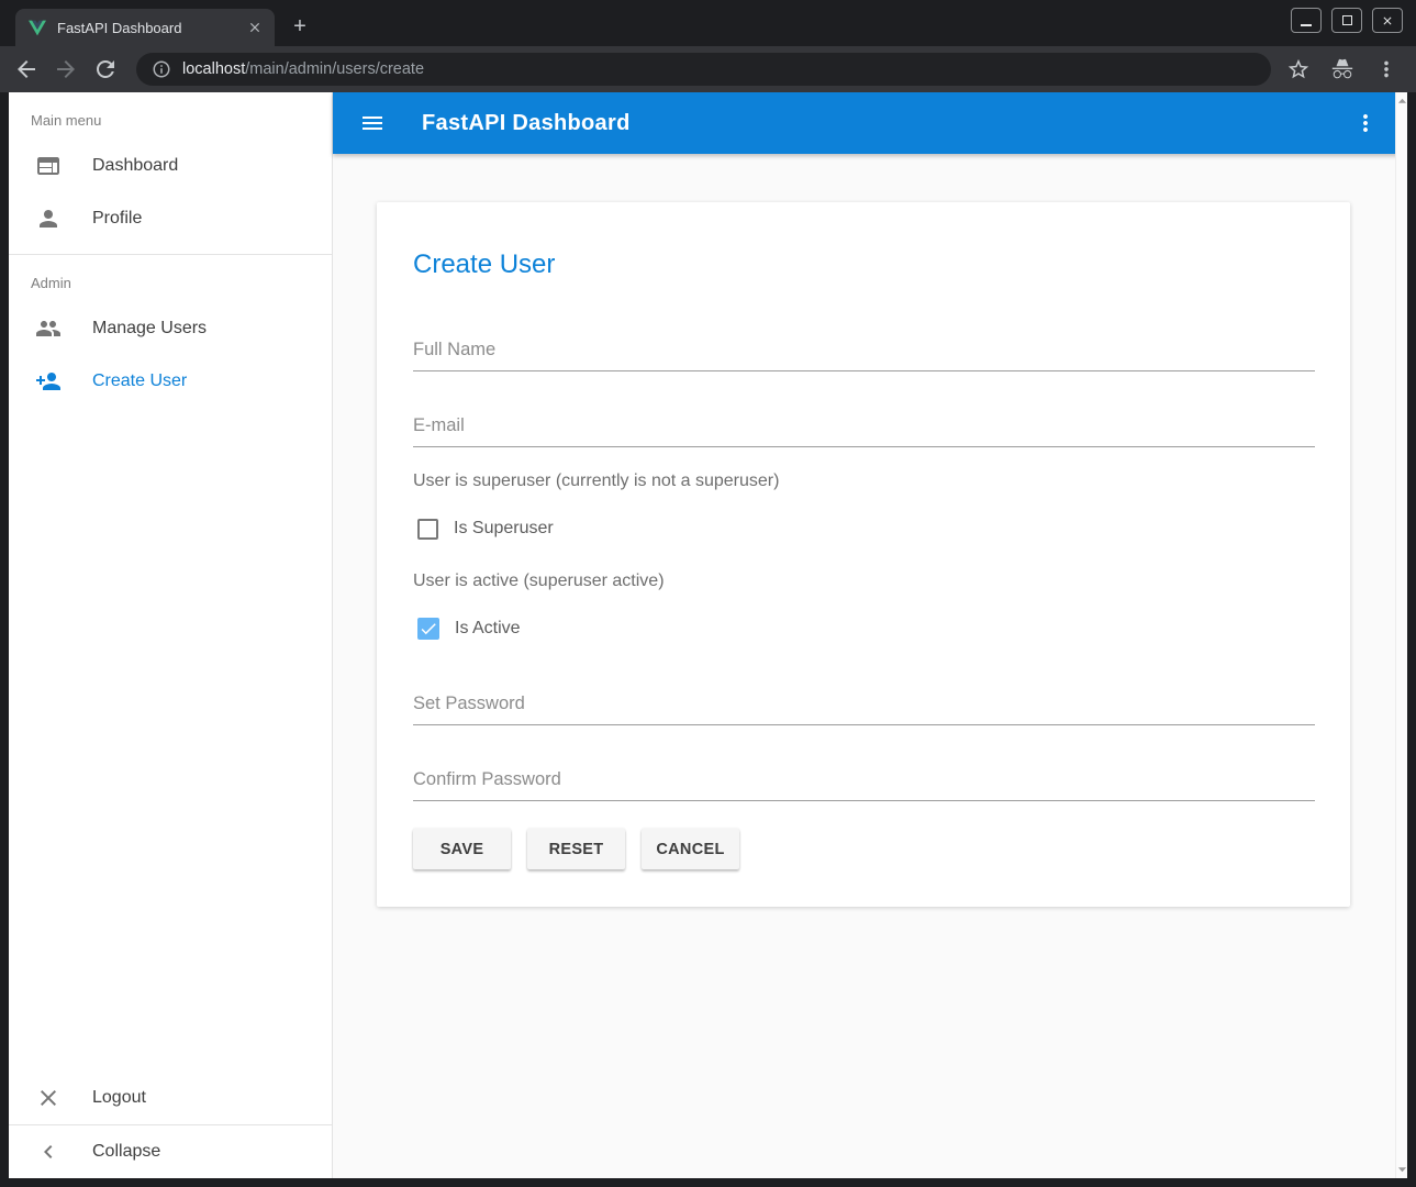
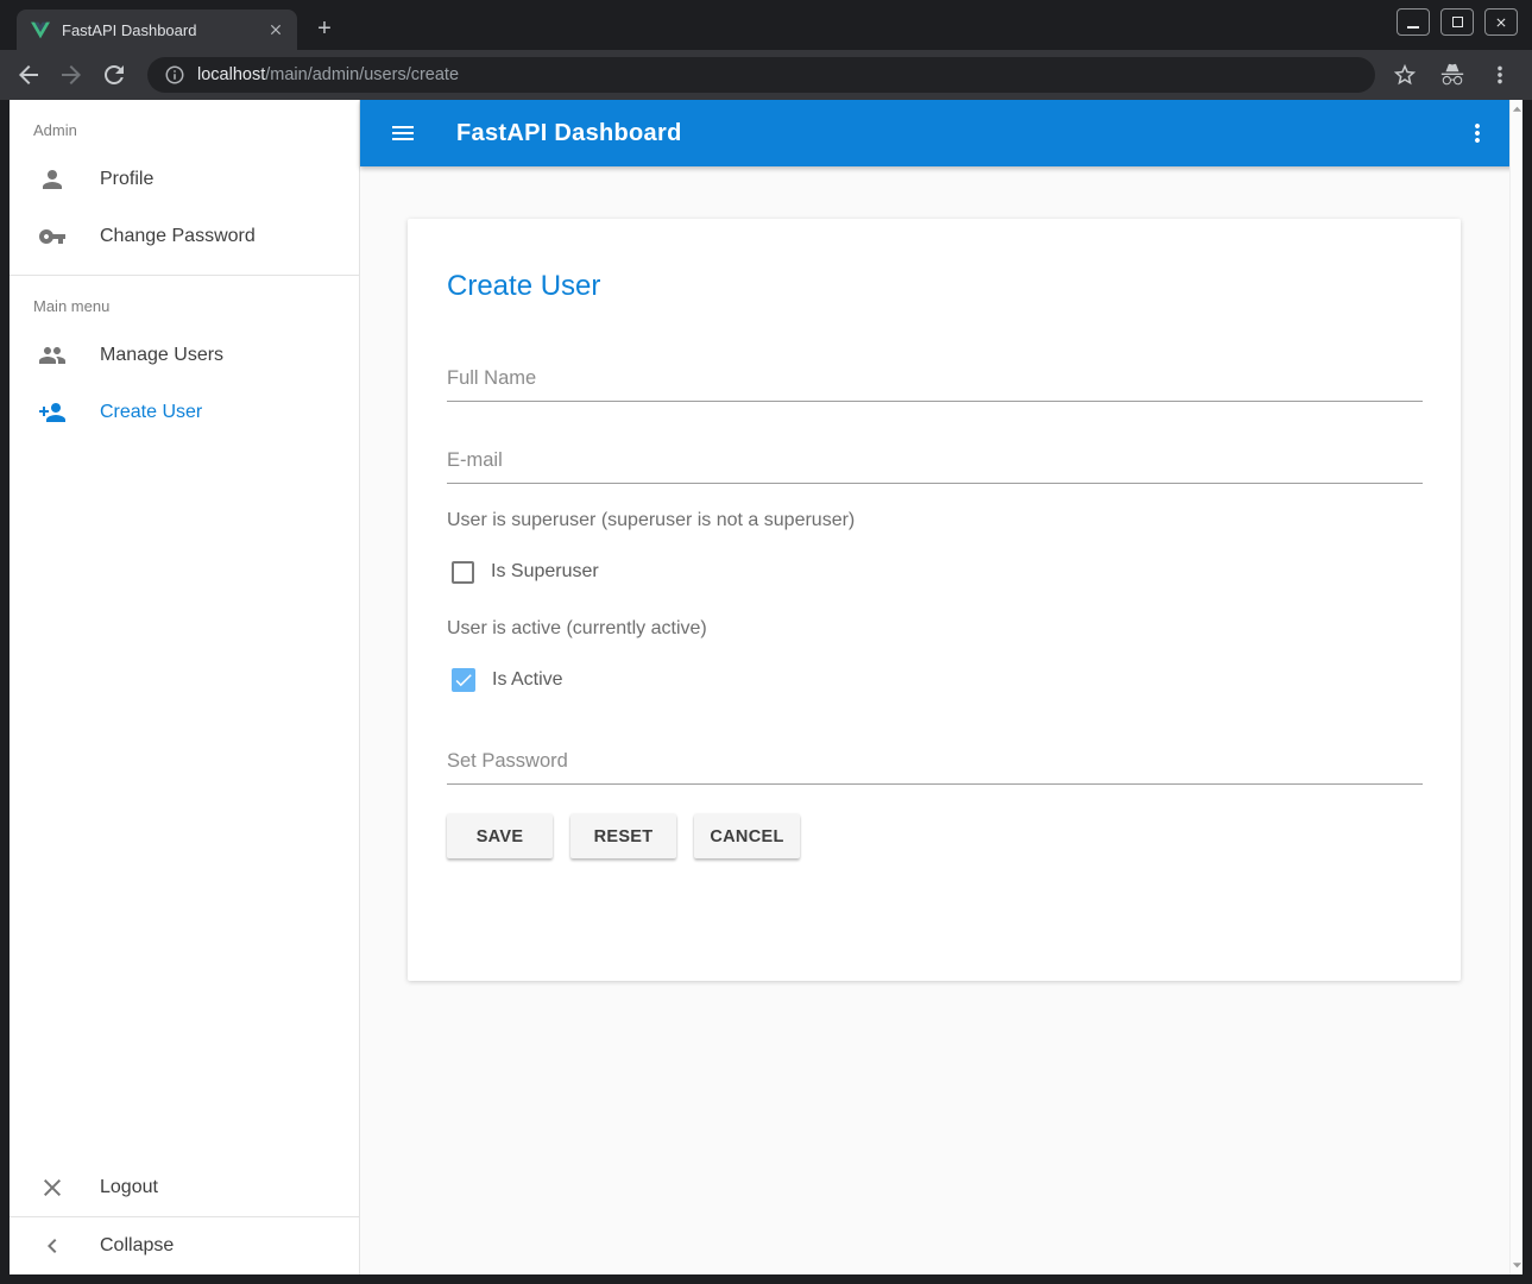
  FastAPI Dashboard
  +
  localhost/main/admin/users/create
- Main menu
+ Admin
- Dashboard
  Profile
+ Change Password
- Admin
+ Main menu
  Manage Users
  Create User
  Logout
  Collapse
  FastAPI Dashboard
  Create User
  Full Name
  E-mail
- User is superuser (currently is not a superuser)
+ User is superuser (superuser is not a superuser)
  Is Superuser
- User is active (superuser active)
+ User is active (currently active)
  Is Active
  Set Password
- Confirm Password
  SAVE
  RESET
  CANCEL
